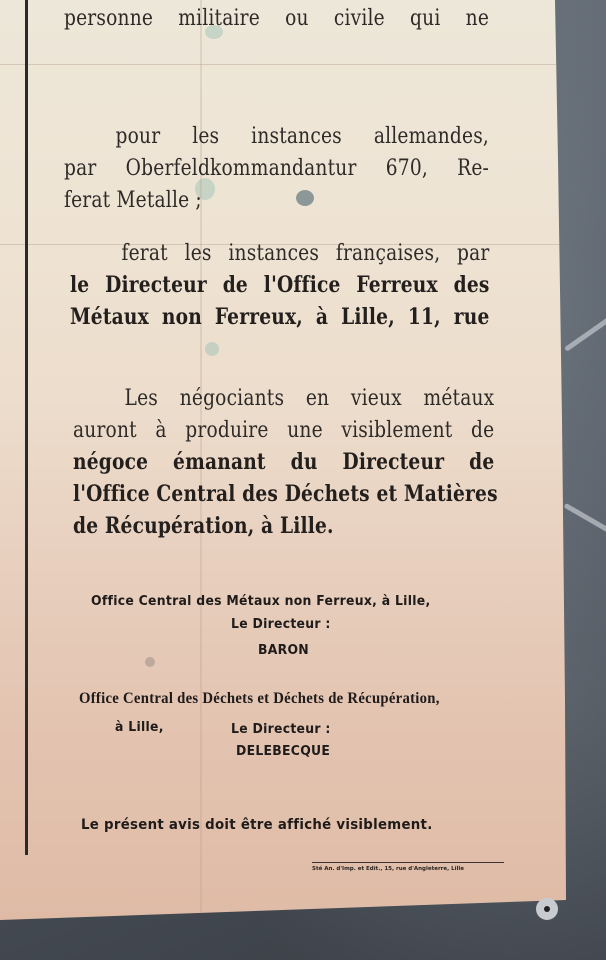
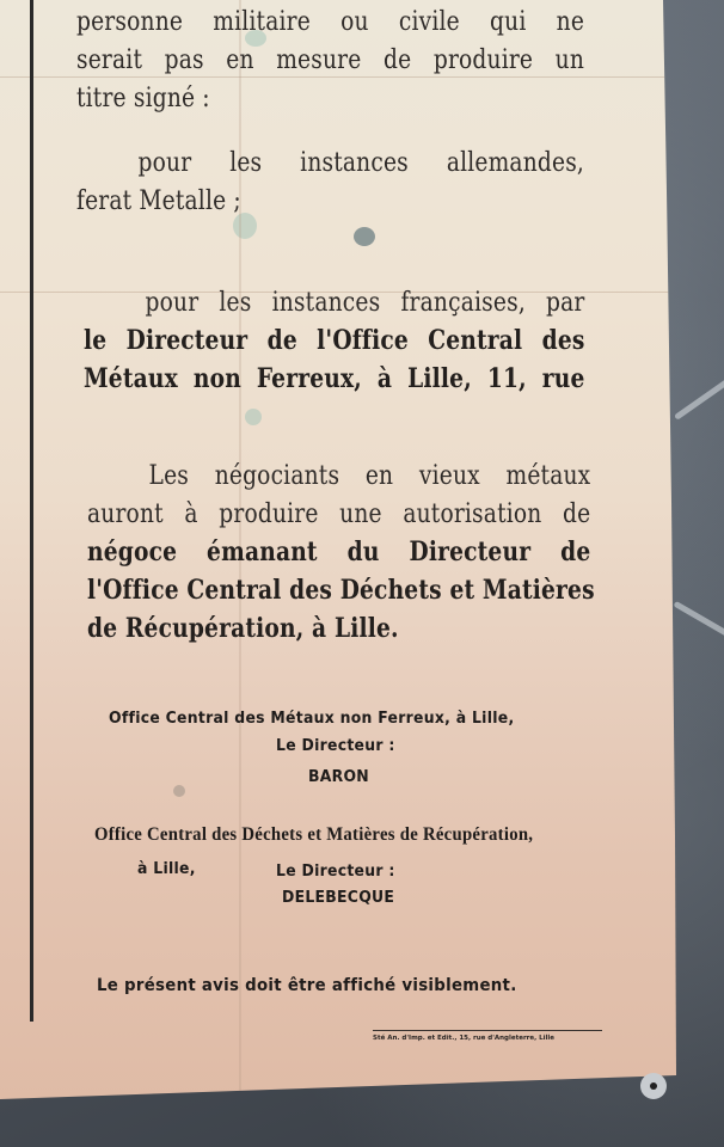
  personne militaire ou civile qui ne
+ serait pas en mesure de produire un
+ titre signé :
  pour les instances allemandes,
- par Oberfeldkommandantur 670, Re-
  ferat Metalle ;
- ferat les instances françaises, par
+ pour les instances françaises, par
- le Directeur de l'Office Ferreux des
+ le Directeur de l'Office Central des
  Métaux non Ferreux, à Lille, 11, rue
  Les négociants en vieux métaux
- auront à produire une visiblement de
+ auront à produire une autorisation de
  négoce émanant du Directeur de
  l'Office Central des Déchets et Matières
  de Récupération, à Lille.
  Office Central des Métaux non Ferreux, à Lille,
  Le Directeur :
  BARON
- Office Central des Déchets et Déchets de Récupération,
+ Office Central des Déchets et Matières de Récupération,
  à Lille,
  Le Directeur :
  DELEBECQUE
  Le présent avis doit être affiché visiblement.
